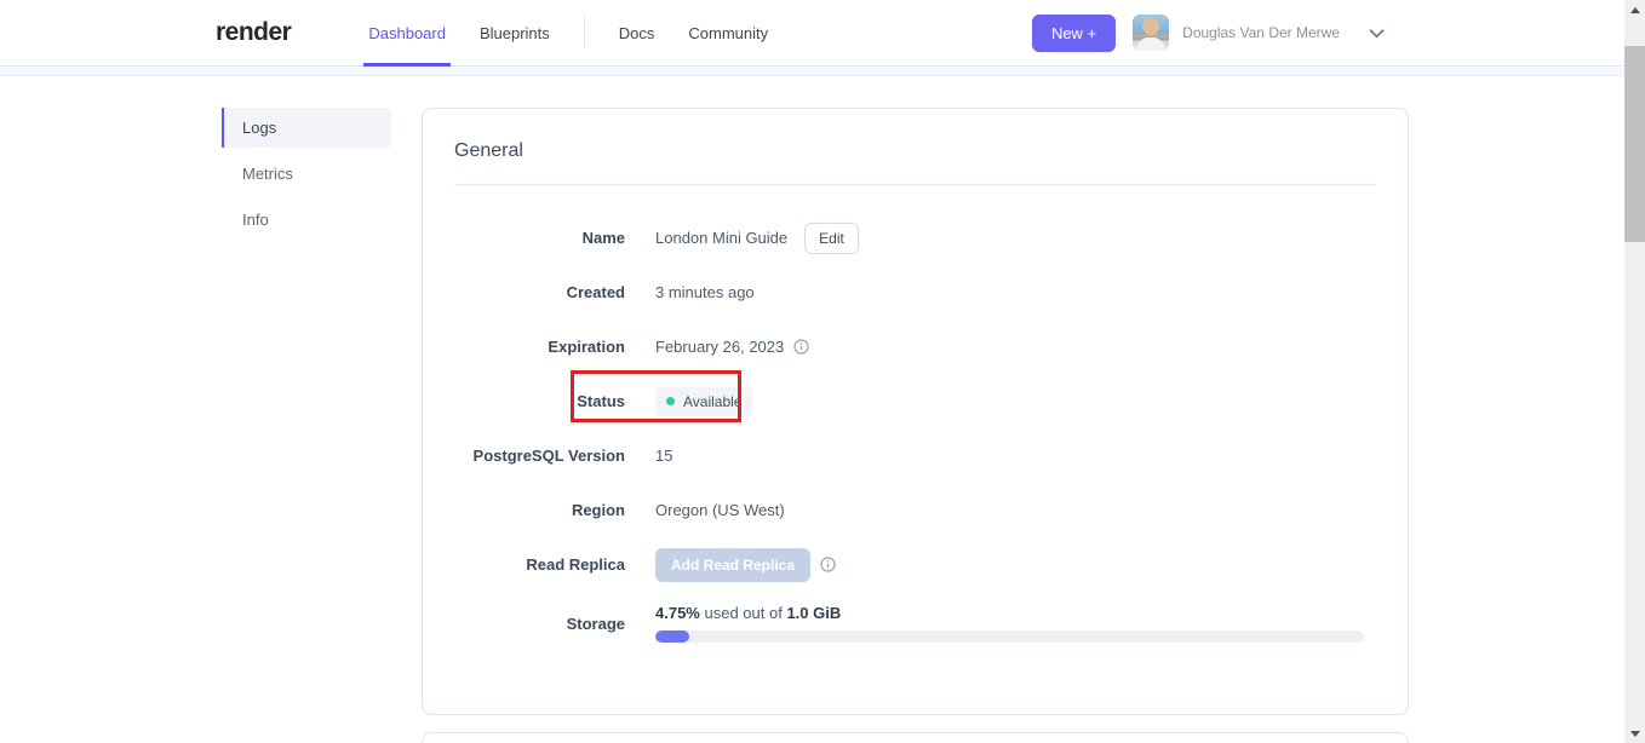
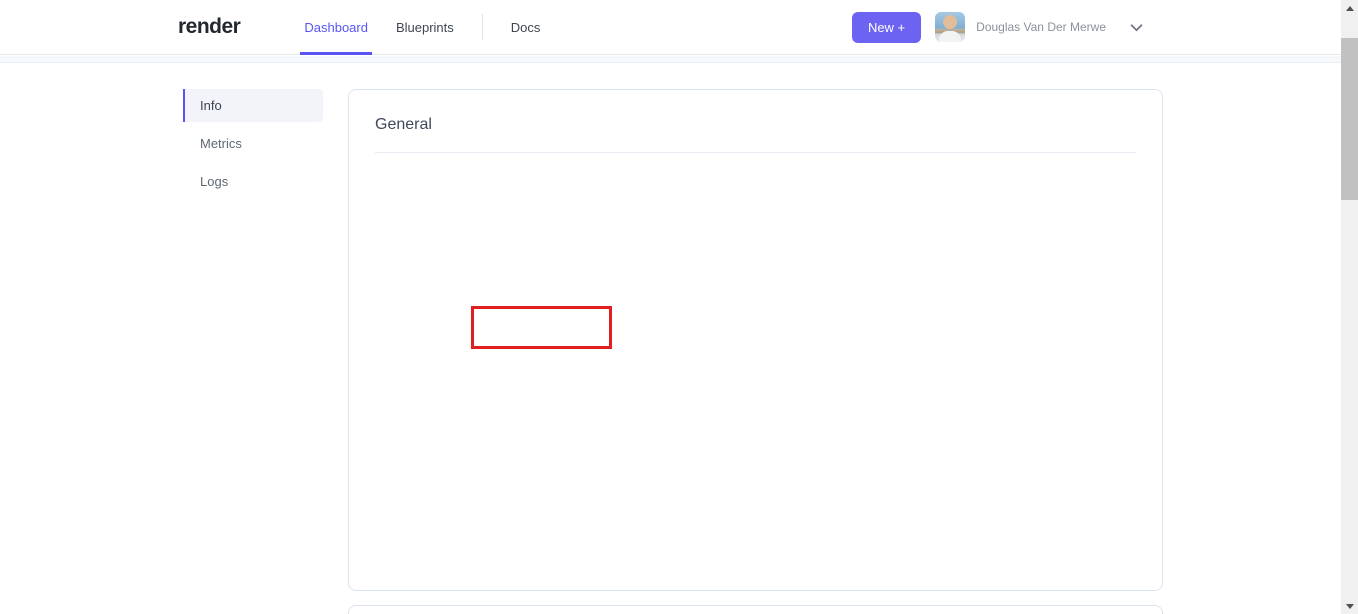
  render
  Dashboard
  Blueprints
  Docs
- Community
  New +
  Douglas Van Der Merwe
- Logs
+ Info
  Metrics
- Info
+ Logs
  General
- Name
- London Mini Guide
- Edit
- Created
- 3 minutes ago
- Expiration
- February 26, 2023
- Status
- Available
- PostgreSQL Version
- 15
- Region
- Oregon (US West)
- Read Replica
- Add Read Replica
- Storage
- 4.75% used out of 1.0 GiB
